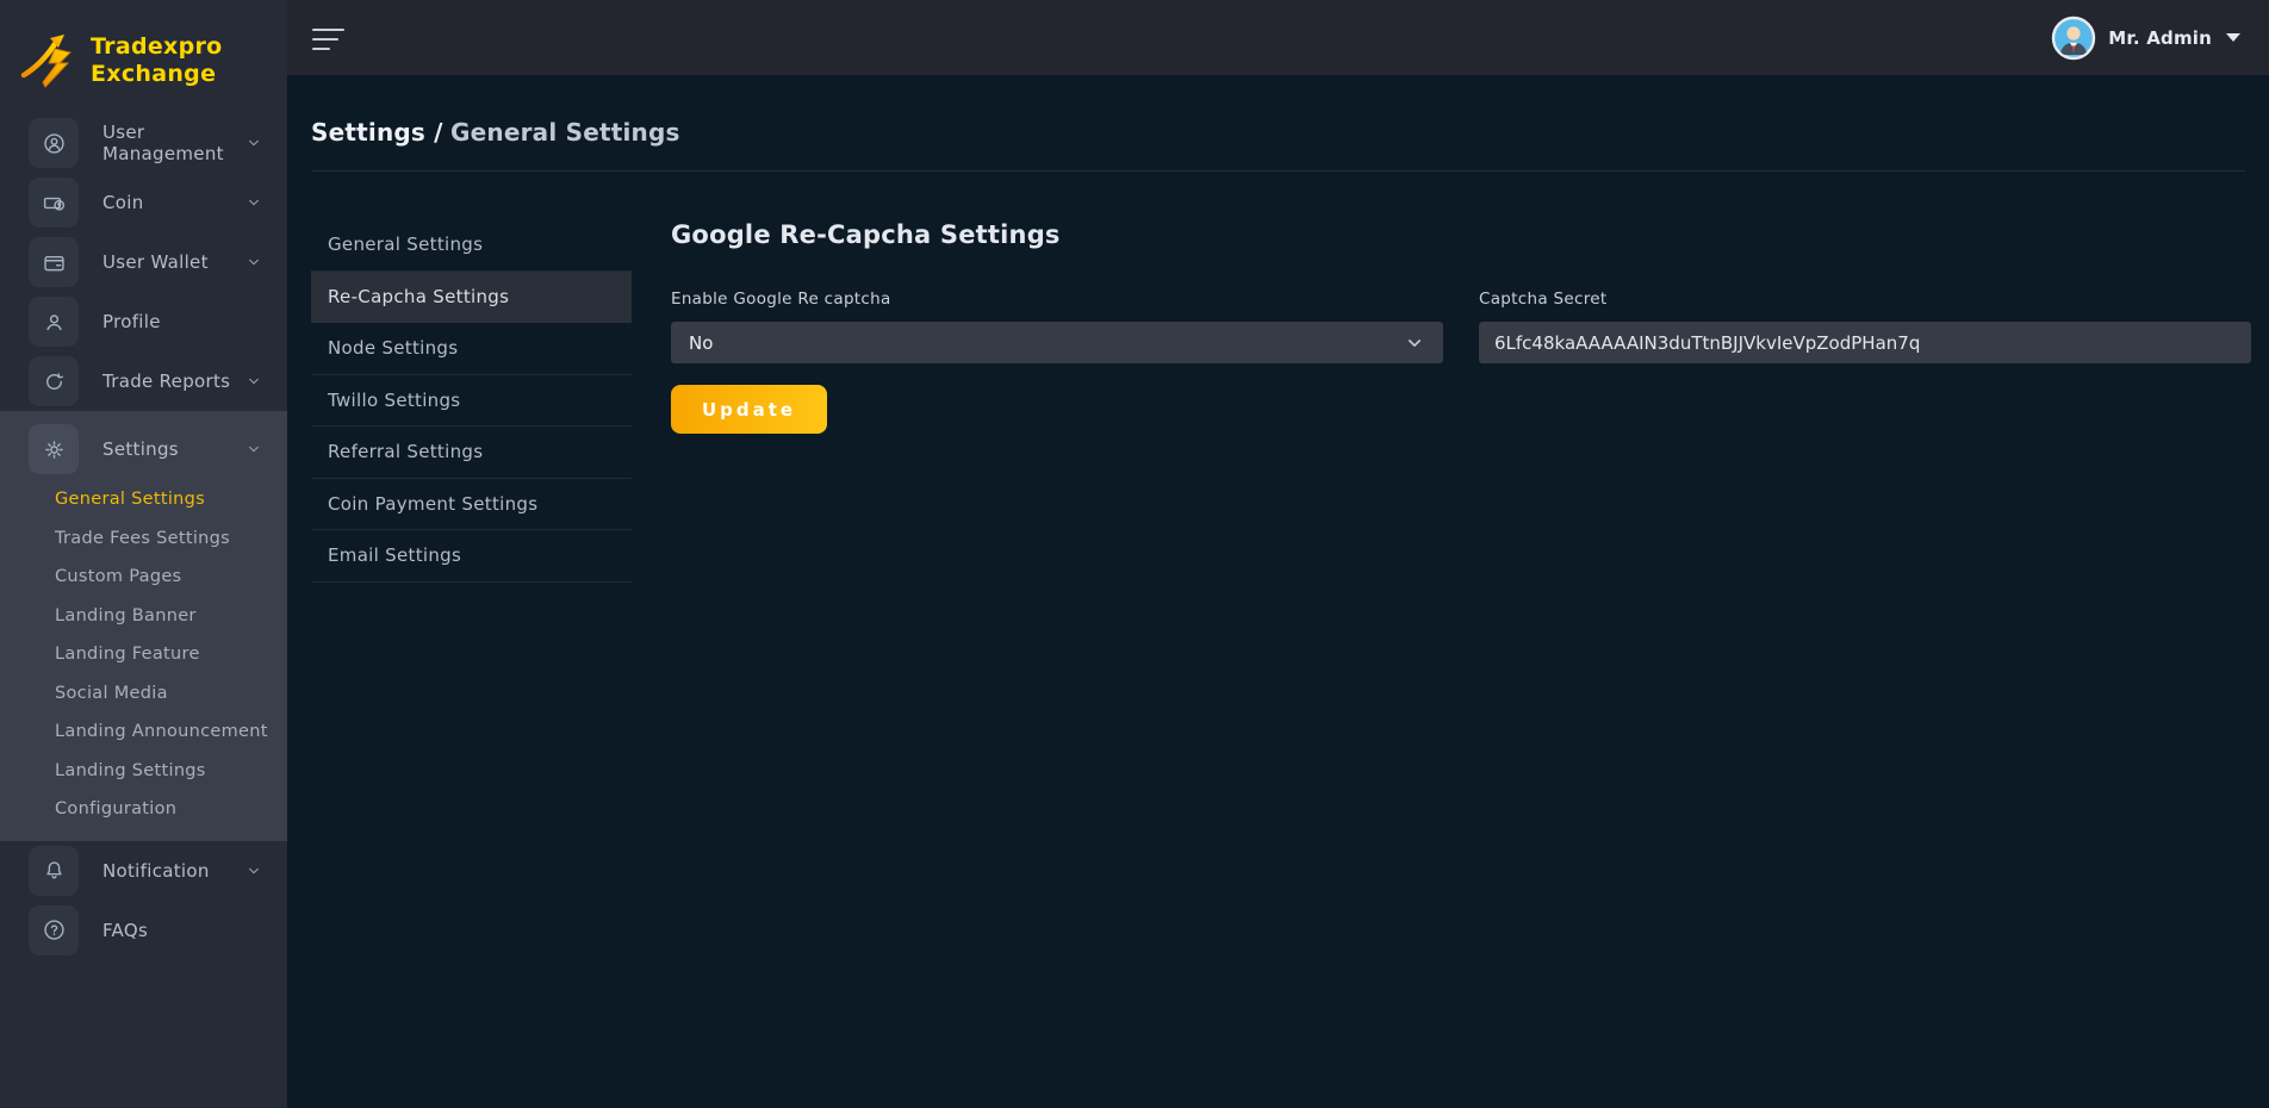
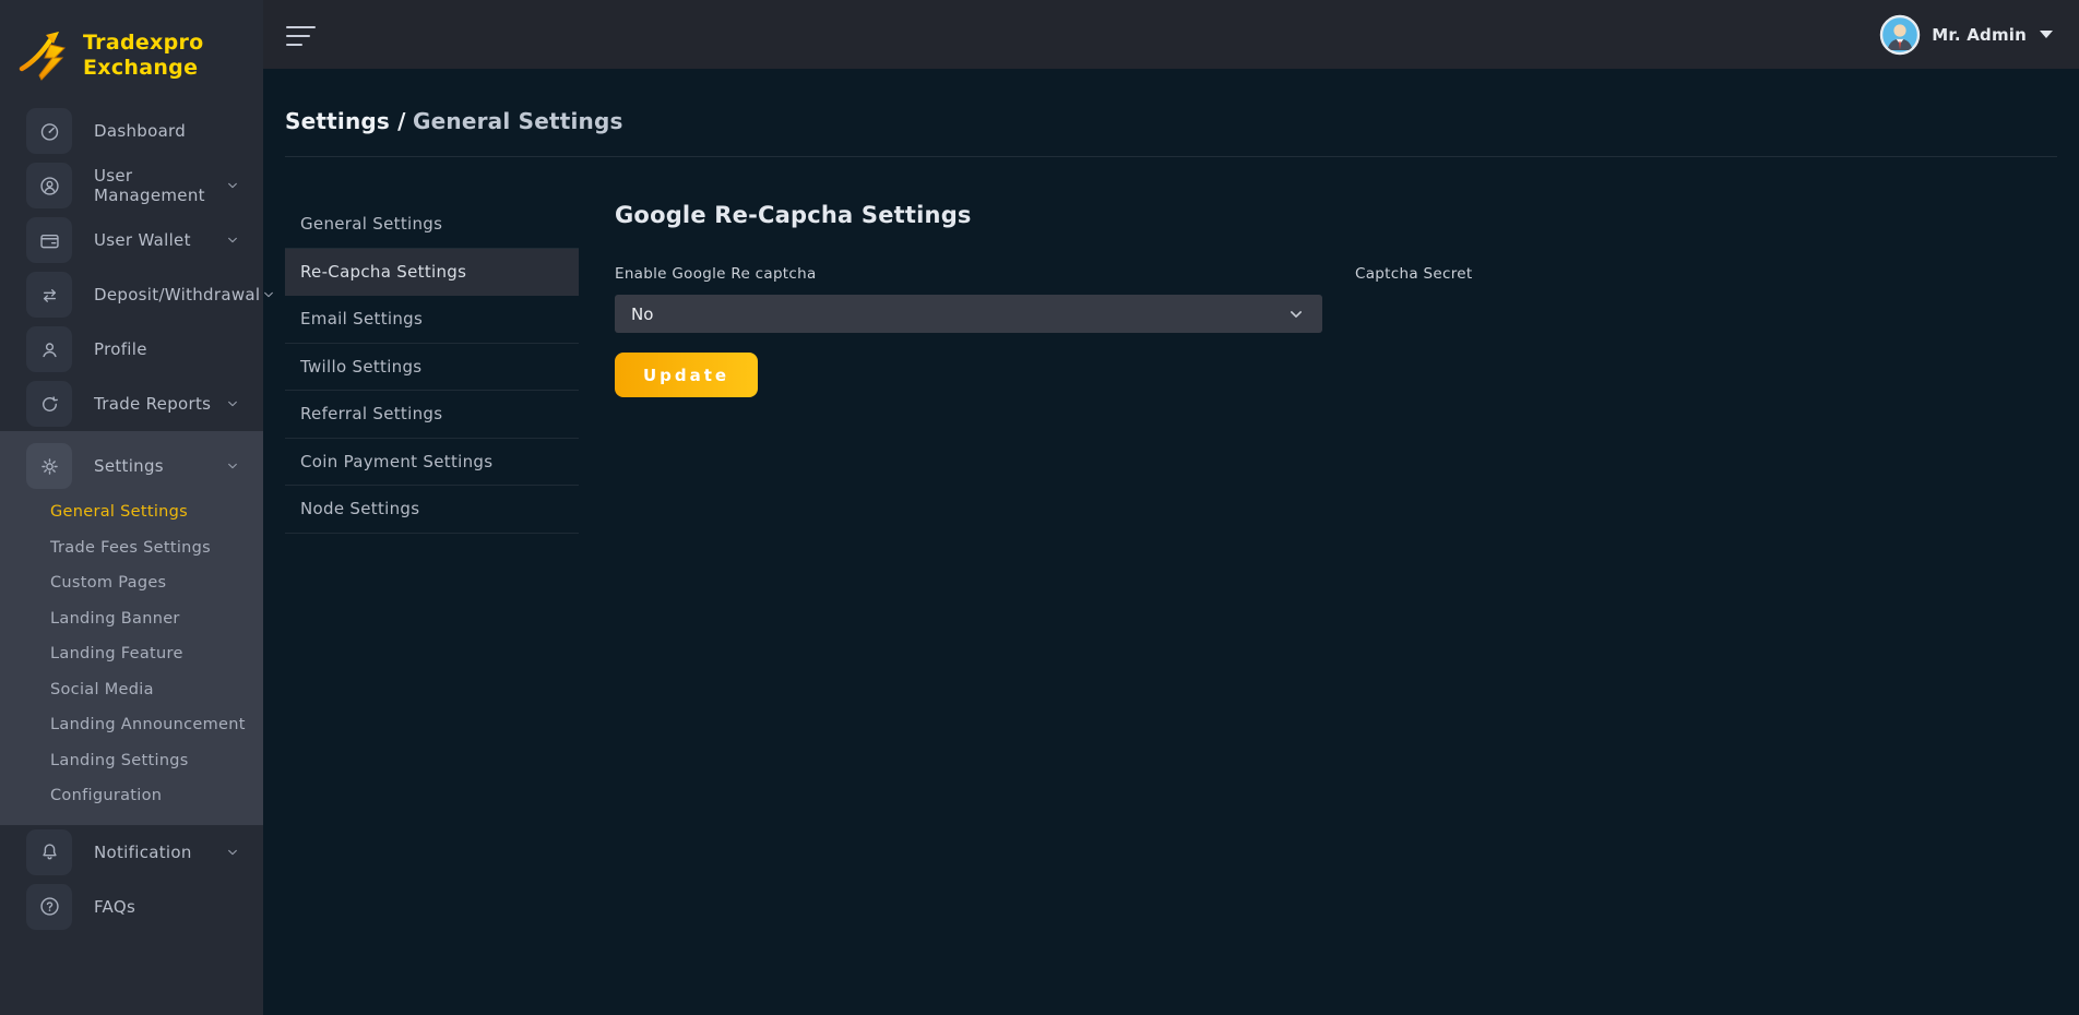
  Tradexpro
  Exchange
+ Dashboard
  User Management
- Coin
  User Wallet
+ Deposit/Withdrawal
  Profile
  Trade Reports
  Settings
  General Settings
  Trade Fees Settings
  Custom Pages
  Landing Banner
  Landing Feature
  Social Media
  Landing Announcement
  Landing Settings
  Configuration
  Notification
  FAQs
  Mr. Admin
  Settings / General Settings
  General Settings
  Re-Capcha Settings
- Node Settings
+ Email Settings
  Twillo Settings
  Referral Settings
  Coin Payment Settings
- Email Settings
+ Node Settings
  Google Re-Capcha Settings
  Enable Google Re captcha
  No
  Captcha Secret
- 6Lfc48kaAAAAAIN3duTtnBJJVkvIeVpZodPHan7q
  Update
